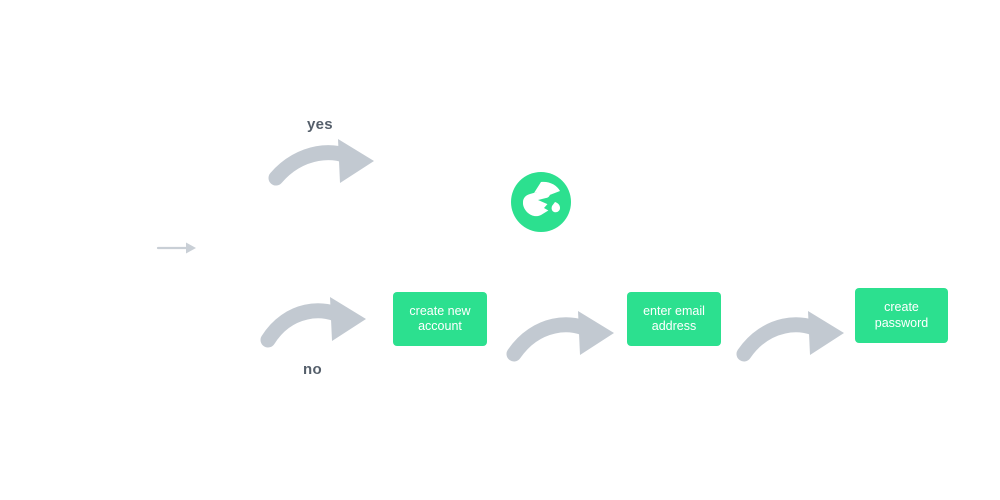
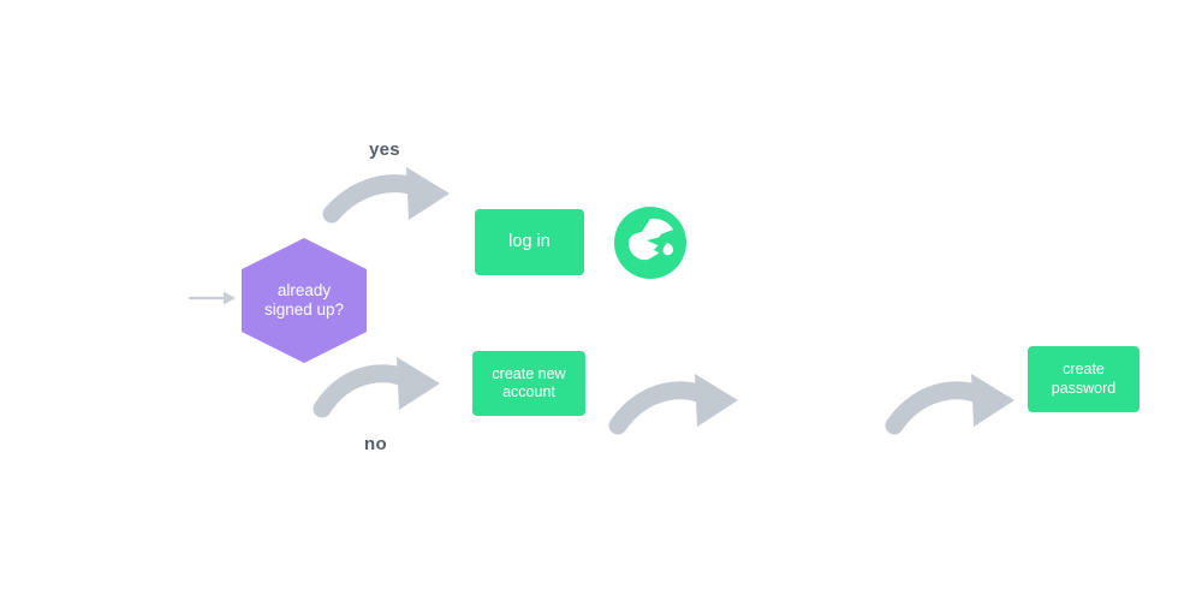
+ already
+ signed up?
  yes
+ log in
  no
  create new
  account
- enter email
- address
  create
  password
